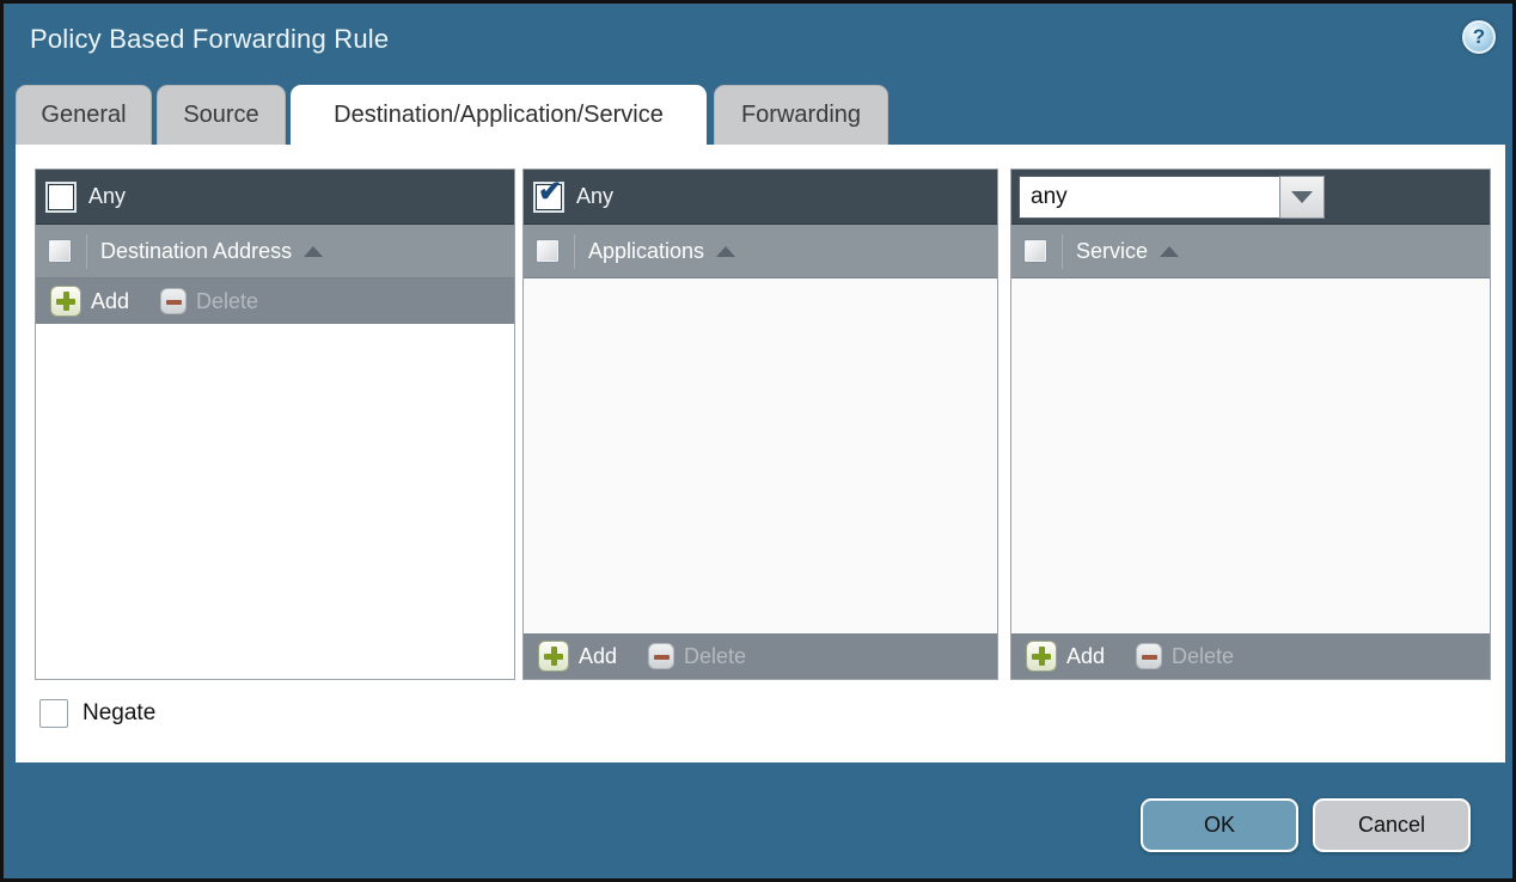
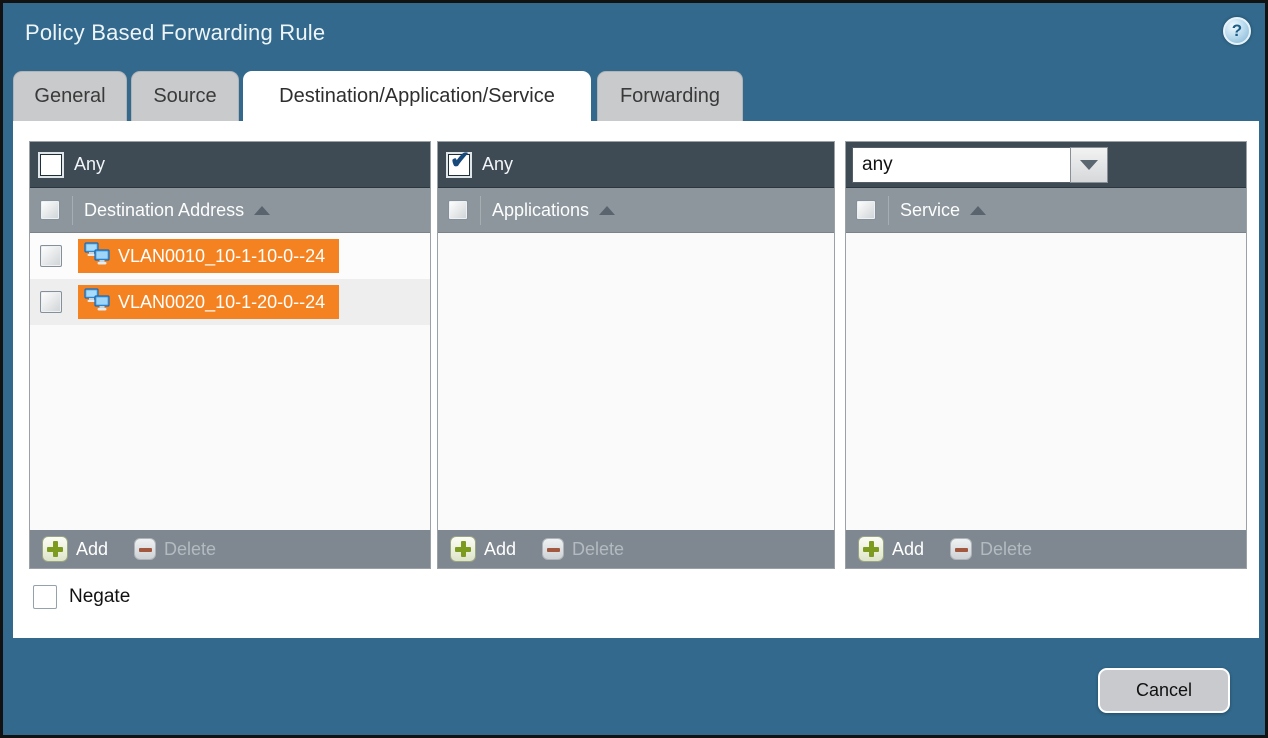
  Policy Based Forwarding Rule
  ?
  General
  Source
  Destination/Application/Service
  Forwarding
  Any
  Destination Address
+ VLAN0010_10-1-10-0--24
+ VLAN0020_10-1-20-0--24
  Add
  Delete
  ✔
  Any
  Applications
  Add
  Delete
  any
  Service
  Add
  Delete
  Negate
- OK
  Cancel
